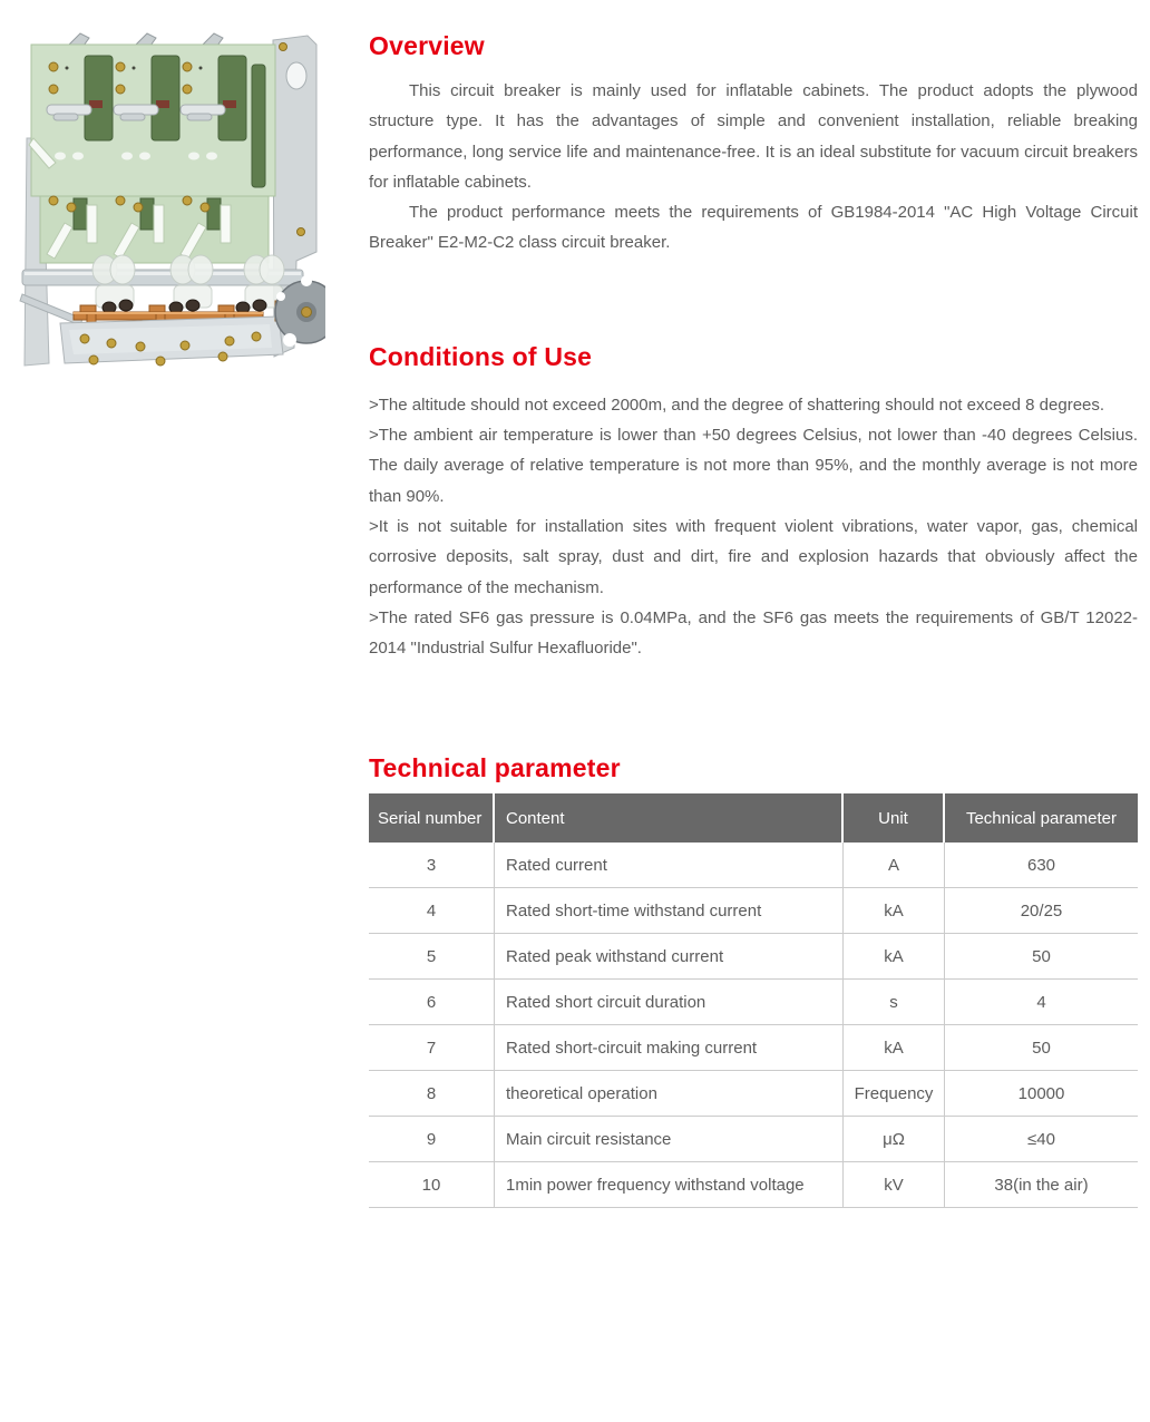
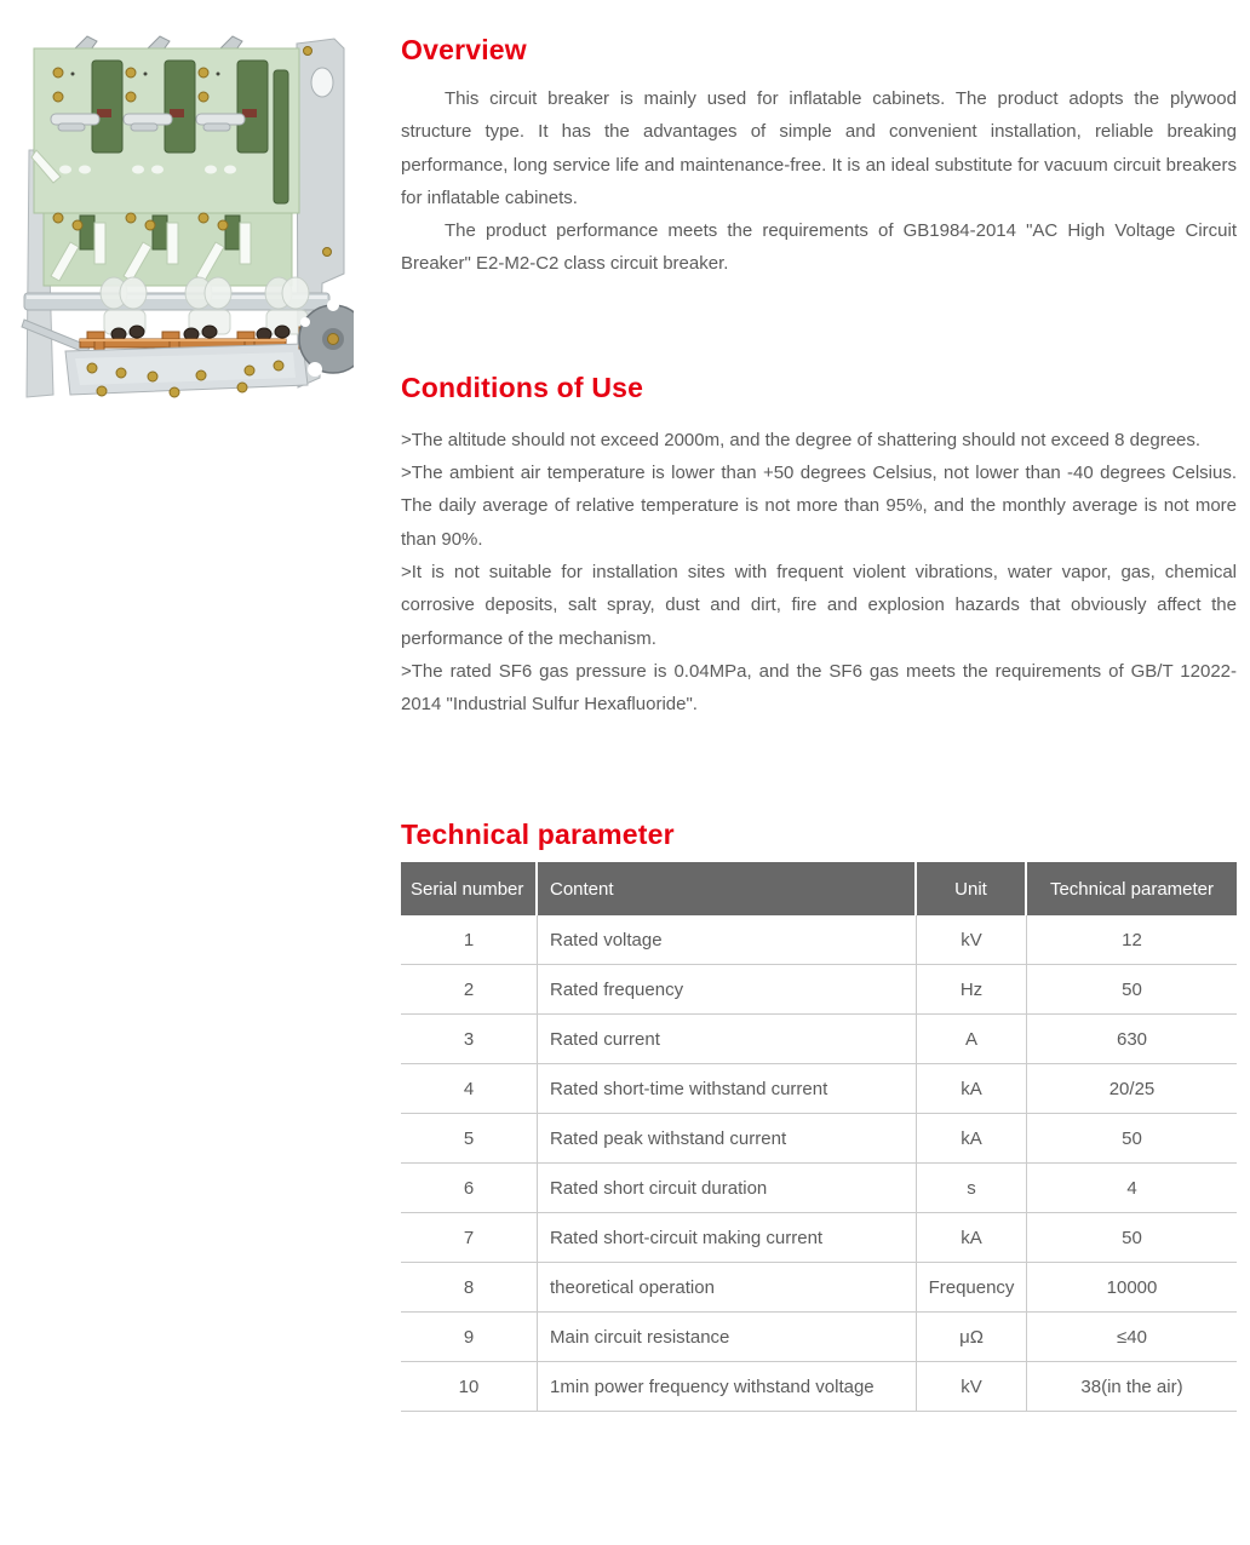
  Overview
  This circuit breaker is mainly used for inflatable cabinets. The product adopts the plywood structure type. It has the advantages of simple and convenient installation, reliable breaking performance, long service life and maintenance-free. It is an ideal substitute for vacuum circuit breakers for inflatable cabinets.
  The product performance meets the requirements of GB1984-2014 "AC High Voltage Circuit Breaker" E2-M2-C2 class circuit breaker.
  Conditions of Use
  >The altitude should not exceed 2000m, and the degree of shattering should not exceed 8 degrees.
  >The ambient air temperature is lower than +50 degrees Celsius, not lower than -40 degrees Celsius. The daily average of relative temperature is not more than 95%, and the monthly average is not more than 90%.
  >It is not suitable for installation sites with frequent violent vibrations, water vapor, gas, chemical corrosive deposits, salt spray, dust and dirt, fire and explosion hazards that obviously affect the performance of the mechanism.
  >The rated SF6 gas pressure is 0.04MPa, and the SF6 gas meets the requirements of GB/T 12022-2014 "Industrial Sulfur Hexafluoride".
  Technical parameter
  Serial number	Content	Unit	Technical parameter
+ 1	Rated voltage	kV	12
+ 2	Rated frequency	Hz	50
  3	Rated current	A	630
  4	Rated short-time withstand current	kA	20/25
  5	Rated peak withstand current	kA	50
  6	Rated short circuit duration	s	4
  7	Rated short-circuit making current	kA	50
  8	theoretical operation	Frequency	10000
  9	Main circuit resistance	μΩ	≤40
  10	1min power frequency withstand voltage	kV	38(in the air)
